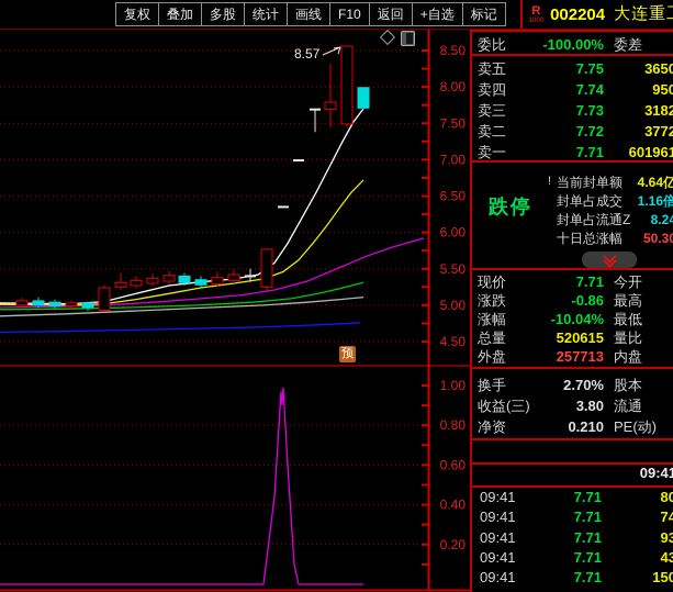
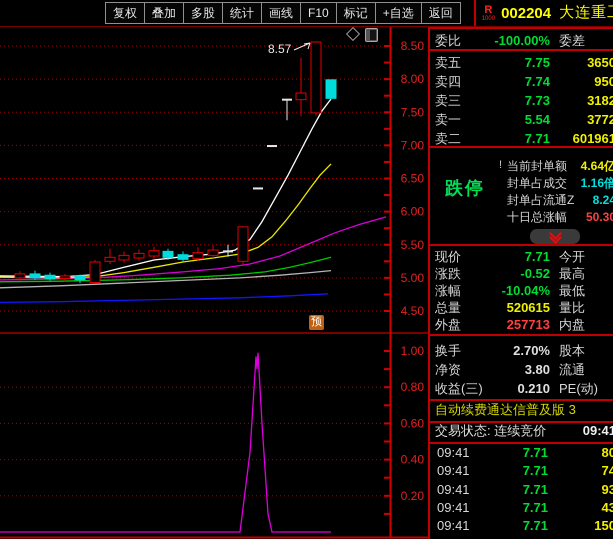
  8.50
  8.00
  7.50
  7.00
  6.50
  6.00
  5.50
  5.00
  4.50
  1.00
  0.80
  0.60
  0.40
  0.20
  8.57
  复权
  叠加
  多股
  统计
  画线
  F10
- 返回
+ 标记
  +自选
- 标记
+ 返回
  R
  002204
  大连重
  预
  委比
  -100.00%
  委差
  卖五
  7.75
  3650
  卖四
  7.74
  950
  卖三
  7.73
  3182
- 卖二
+ 卖一
- 7.72
+ 5.54
  3772
- 卖一
+ 卖二
  7.71
  601961
  跌停
  !
  当前封单额
  4.64亿
  封单占成交
  1.16倍
  封单占流通Z
  8.2
  十日总涨幅
  50.3
  现价
  7.71
  今开
  涨跌
- -0.86
+ -0.52
  最高
  涨幅
  -10.04%
  最低
  总量
  520615
  量比
  外盘
  257713
  内盘
  换手
  2.70%
  股本
- 收益(三)
+ 净资
  3.80
  流通
- 净资
+ 收益(三)
  0.210
  PE(动)
+ 自动续费通达信普及版 3
+ 交易状态: 连续竞价
  09:41
  09:41
  7.71
  80
  09:41
  7.71
  74
  09:41
  7.71
  93
  09:41
  7.71
  43
  09:41
  7.71
  150
